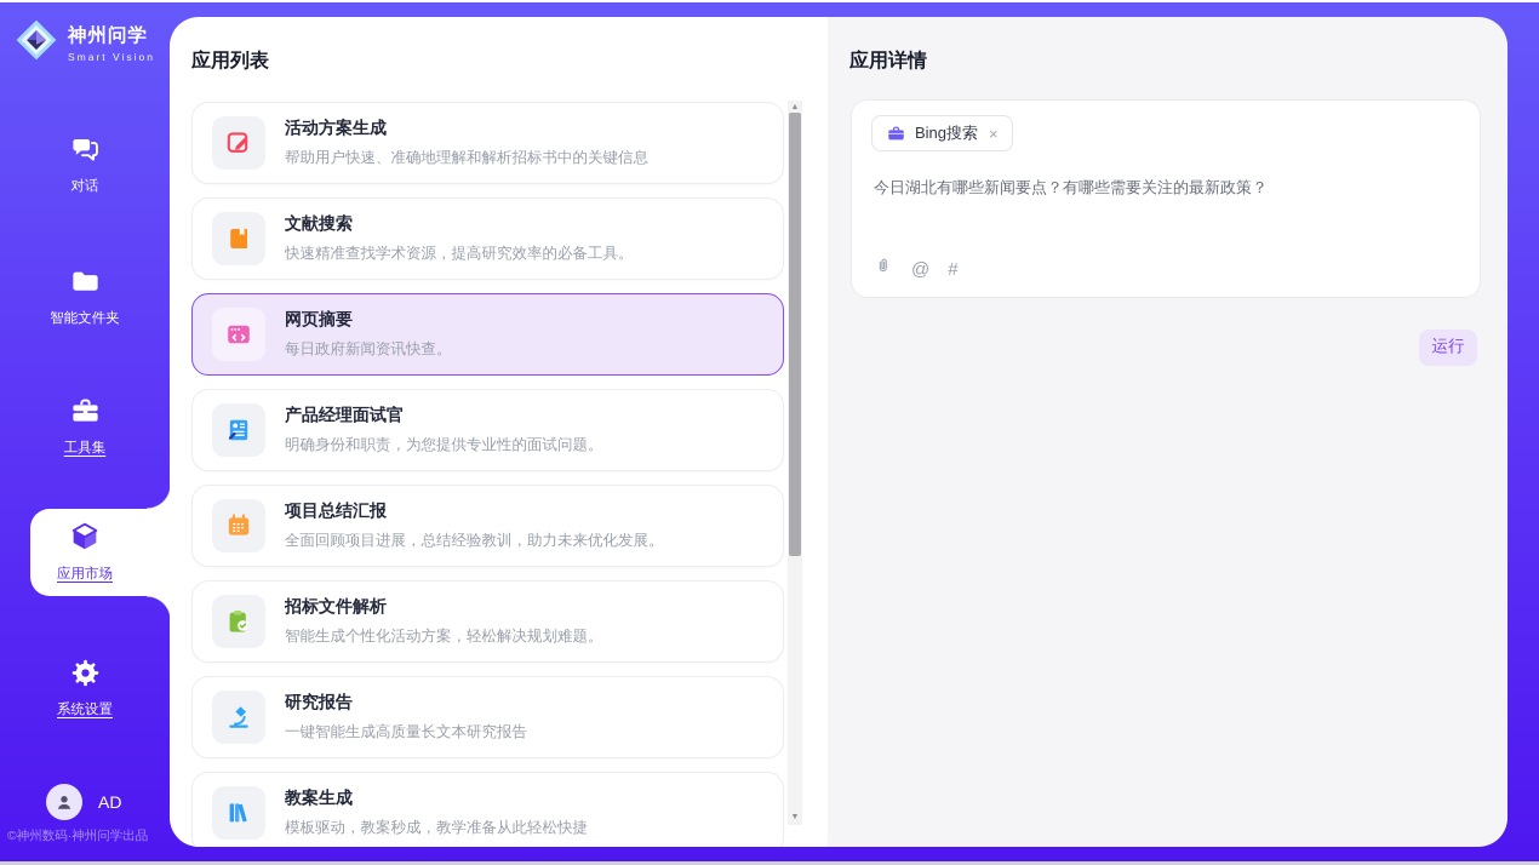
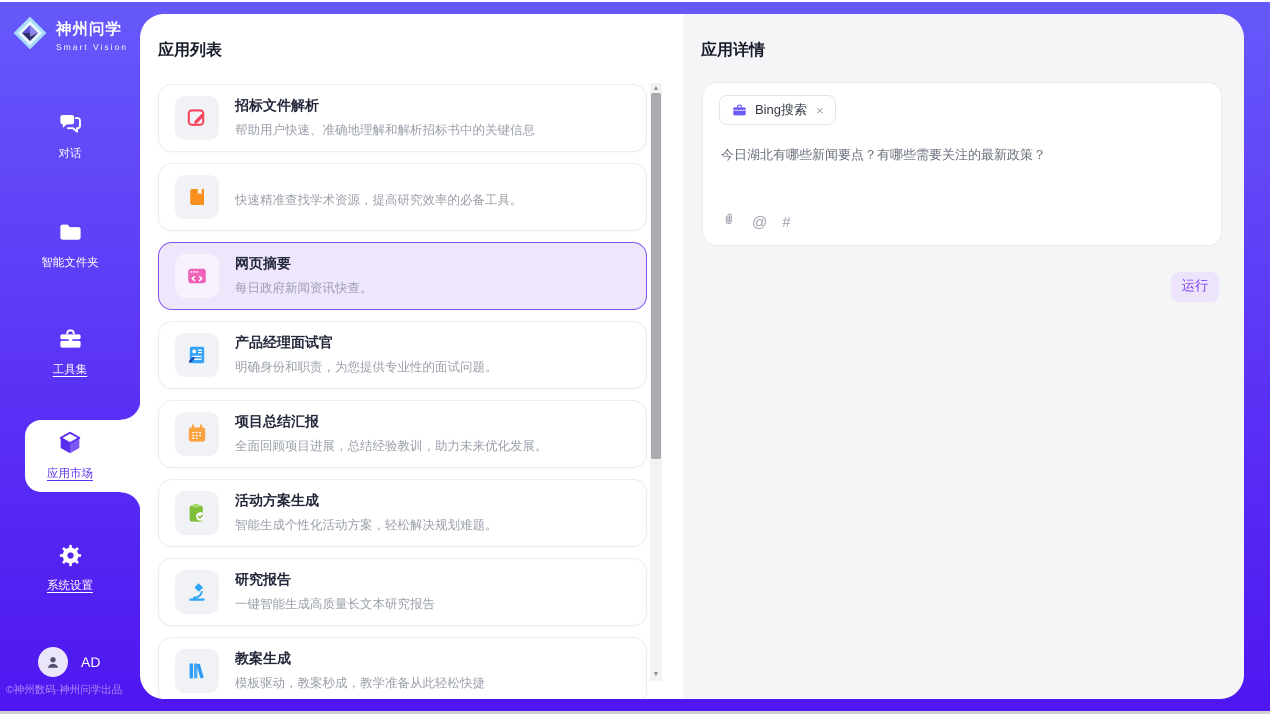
  神州问学
  Smart Vision
  对话
  智能文件夹
  工具集
  应用市场
  系统设置
  AD
  ©神州数码·神州问学出品
  应用列表
- 活动方案生成
+ 招标文件解析
  帮助用户快速、准确地理解和解析招标书中的关键信息
- 文献搜索
  快速精准查找学术资源，提高研究效率的必备工具。
  网页摘要
  每日政府新闻资讯快查。
  产品经理面试官
  明确身份和职责，为您提供专业性的面试问题。
  项目总结汇报
  全面回顾项目进展，总结经验教训，助力未来优化发展。
- 招标文件解析
+ 活动方案生成
  智能生成个性化活动方案，轻松解决规划难题。
  研究报告
  一键智能生成高质量长文本研究报告
  教案生成
  模板驱动，教案秒成，教学准备从此轻松快捷
  应用详情
  Bing搜索
  ×
  今日湖北有哪些新闻要点？有哪些需要关注的最新政策？
  @
  #
  运行
